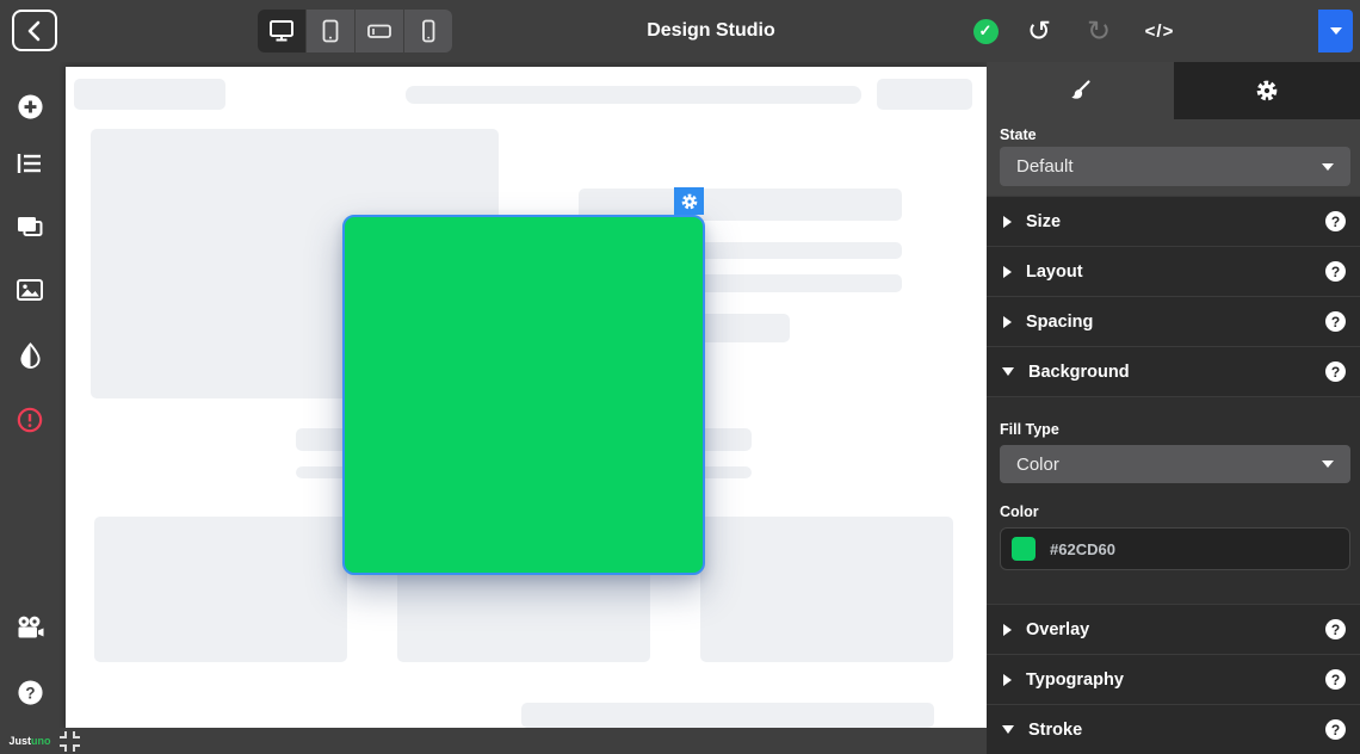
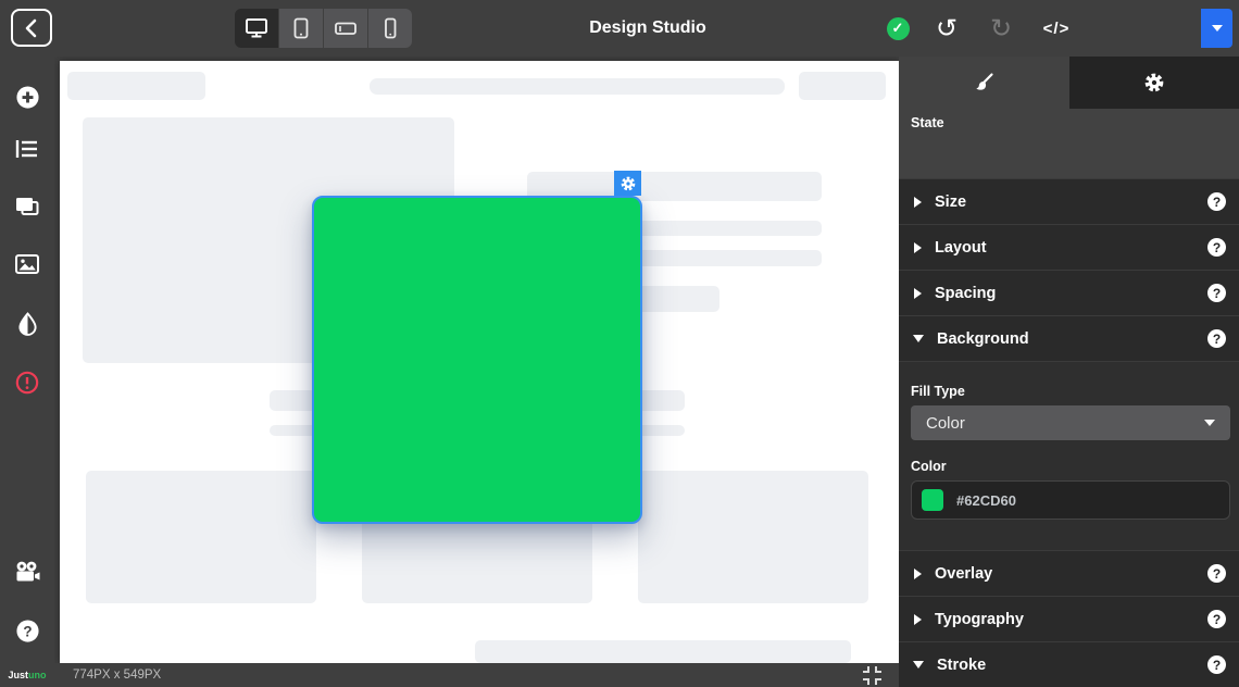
  Design Studio
  ✓
  ↺
  ↻
  </>
  ?
  Justuno
+ 774PX x 549PX
  State
- Default
  Size
  ?
  Layout
  ?
  Spacing
  ?
  Background
  ?
  Fill Type
  Color
  Color
  #62CD60
  Overlay
  ?
  Typography
  ?
  Stroke
  ?
